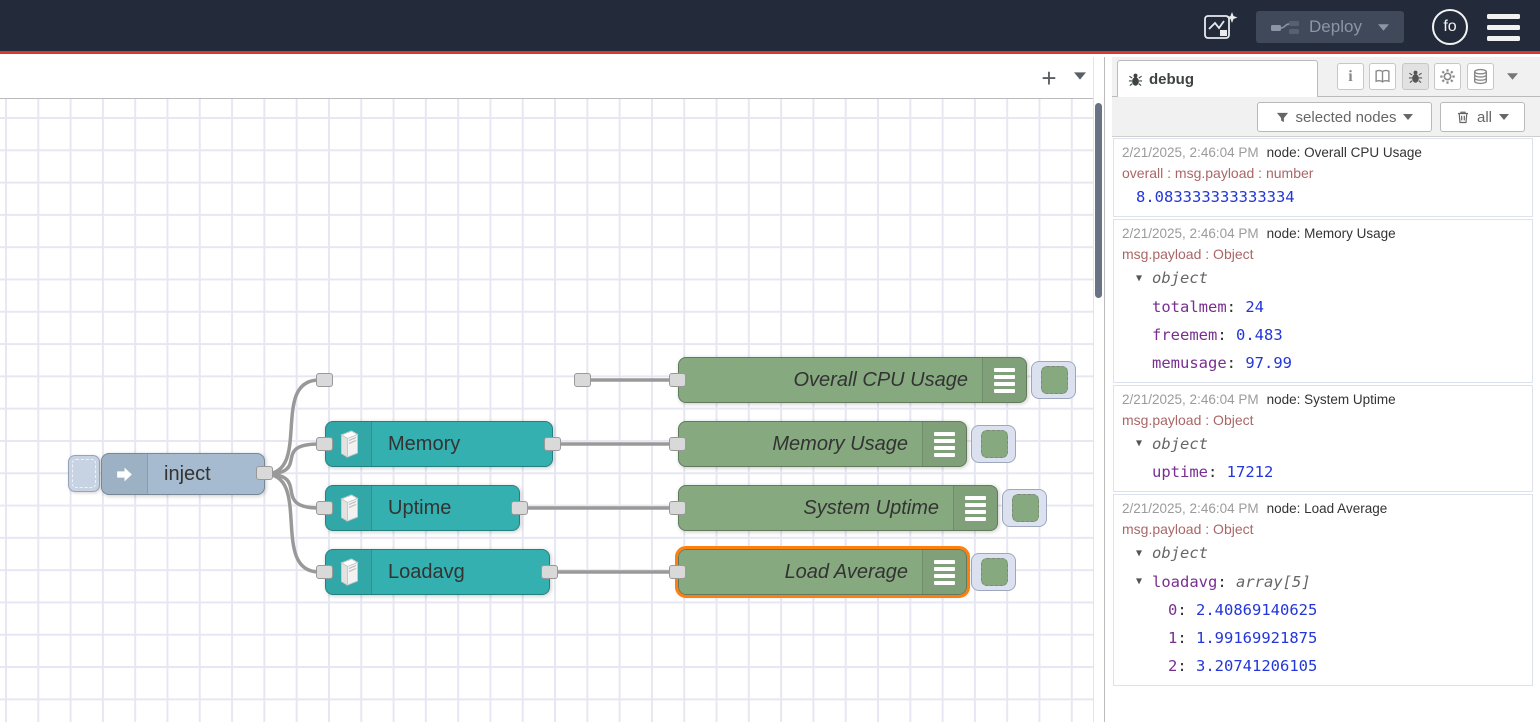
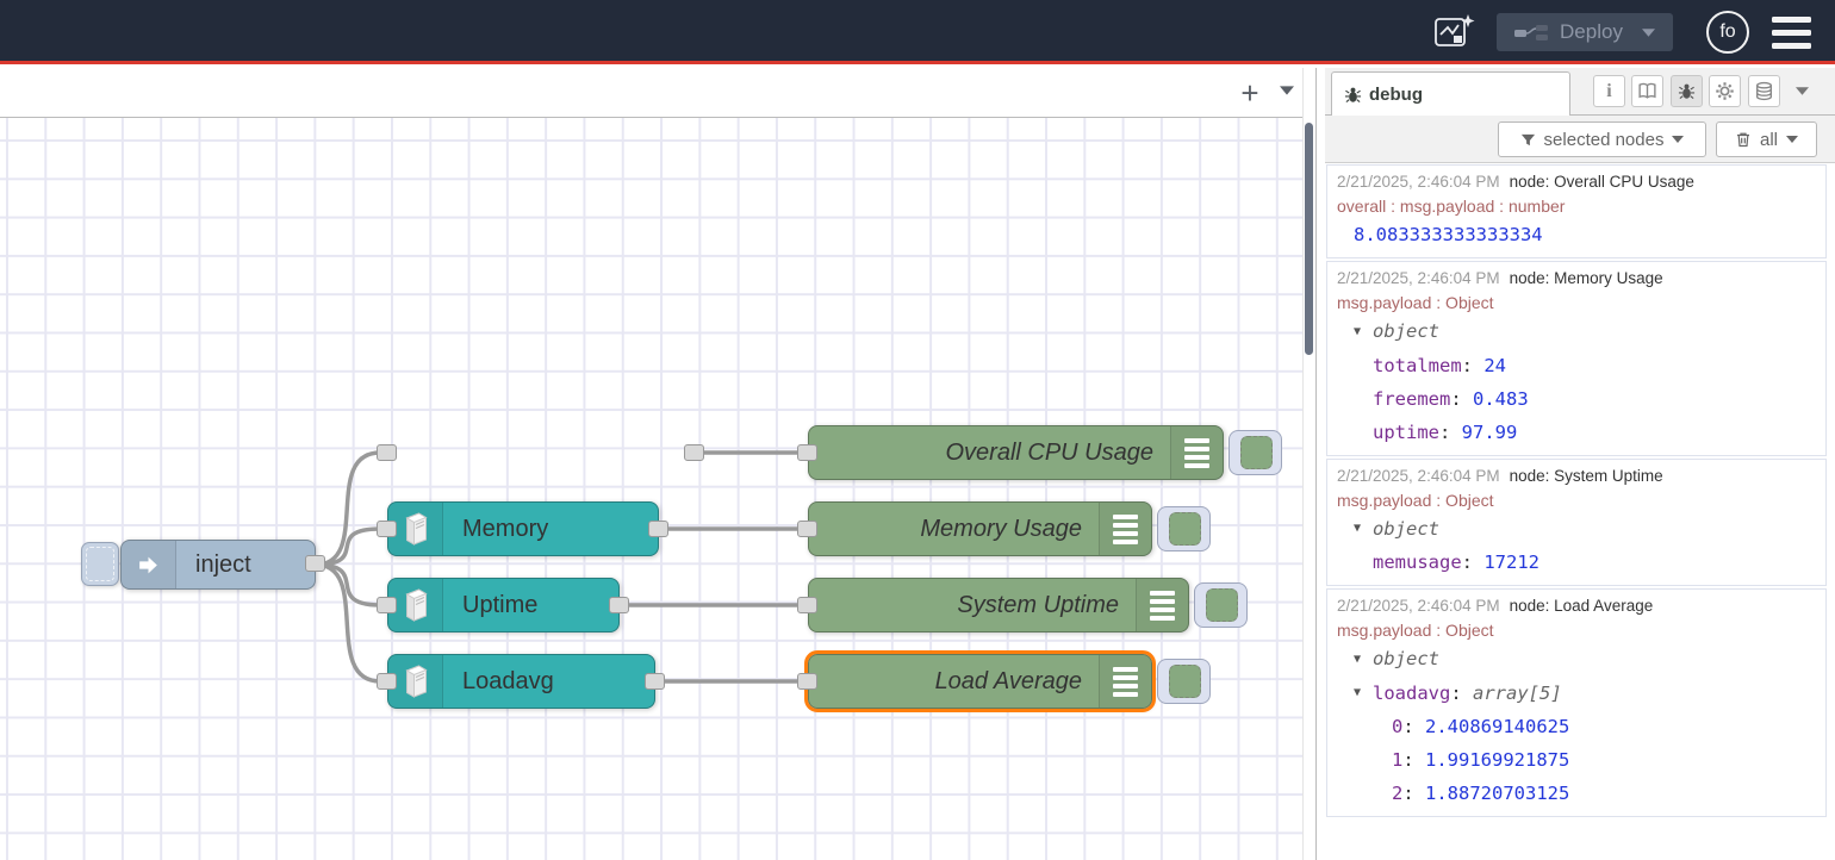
  Deploy
  fo
  +
  inject
  Memory
  Uptime
  Loadavg
  Overall CPU Usage
  Memory Usage
  System Uptime
  Load Average
  debug
  i
  selected nodes
  all
  2/21/2025, 2:46:04 PM node: Overall CPU Usage
  overall : msg.payload : number
  8.083333333333334
  2/21/2025, 2:46:04 PM node: Memory Usage
  msg.payload : Object
  ▼ object
  totalmem: 24
  freemem: 0.483
- memusage: 97.99
+ uptime: 97.99
  2/21/2025, 2:46:04 PM node: System Uptime
  msg.payload : Object
  ▼ object
- uptime: 17212
+ memusage: 17212
  2/21/2025, 2:46:04 PM node: Load Average
  msg.payload : Object
  ▼ object
  ▼ loadavg: array[5]
  0: 2.40869140625
  1: 1.99169921875
- 2: 3.20741206105
+ 2: 1.88720703125
